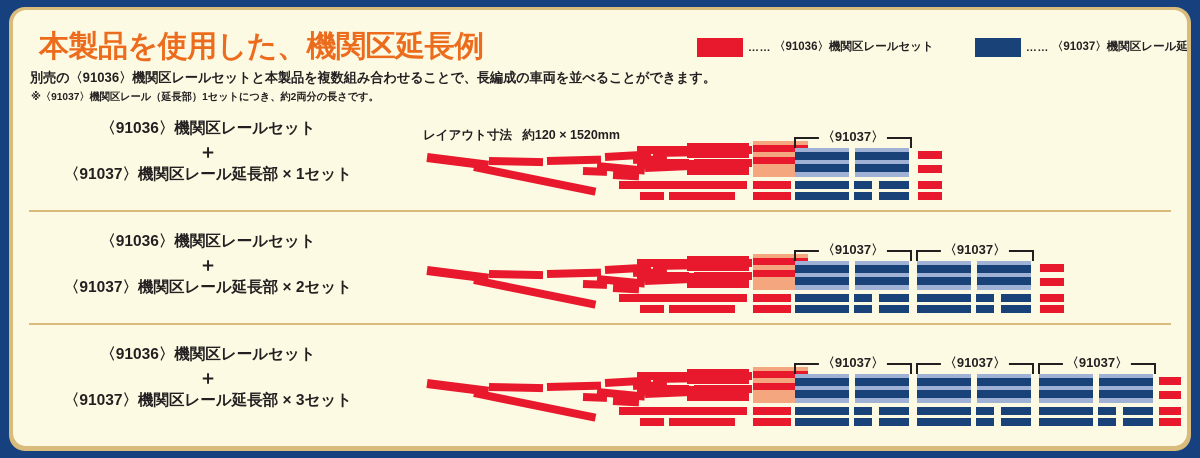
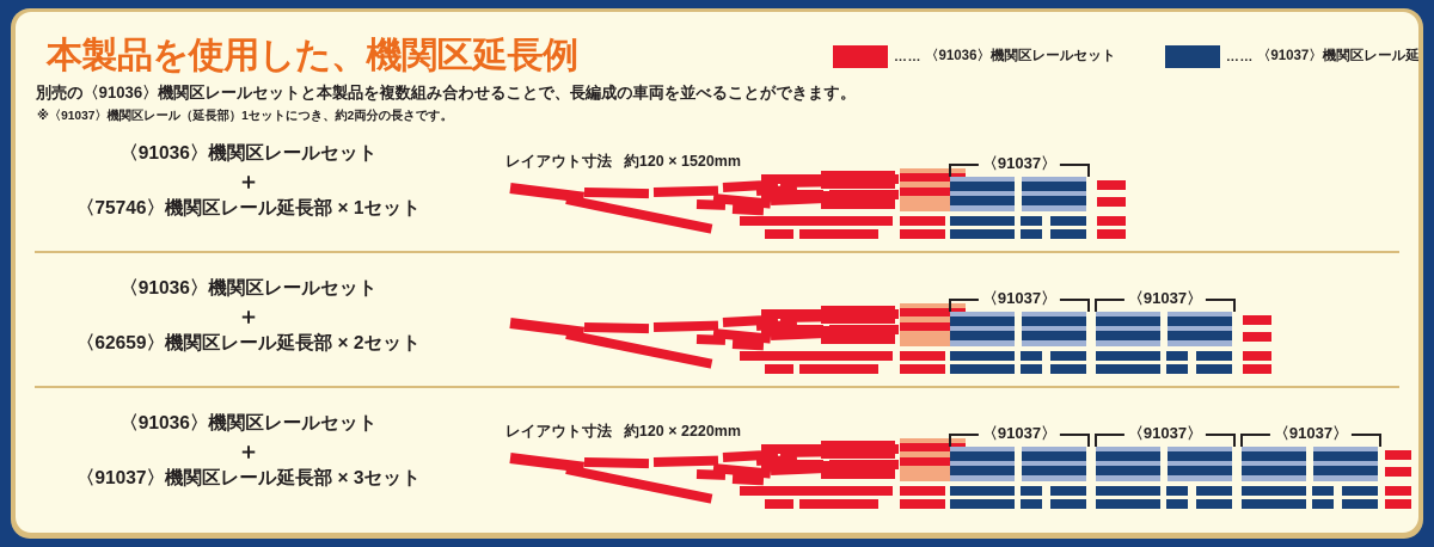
  本製品を使用した、機関区延長例
  別売の〈91036〉機関区レールセットと本製品を複数組み合わせることで、長編成の車両を並べることができます。
  ※〈91037〉機関区レール（延長部）1セットにつき、約2両分の長さです。
  ……
  〈91036〉機関区レールセット
  ……
  〈91037〉機関区レール延
  〈91036〉機関区レールセット
  ＋
- 〈91037〉機関区レール延長部 × 1セット
+ 〈75746〉機関区レール延長部 × 1セット
  レイアウト寸法 約120 × 1520mm
  〈91037〉
  〈91036〉機関区レールセット
  ＋
- 〈91037〉機関区レール延長部 × 2セット
+ 〈62659〉機関区レール延長部 × 2セット
  〈91037〉
  〈91037〉
  〈91036〉機関区レールセット
  ＋
  〈91037〉機関区レール延長部 × 3セット
+ レイアウト寸法 約120 × 2220mm
  〈91037〉
  〈91037〉
  〈91037〉
